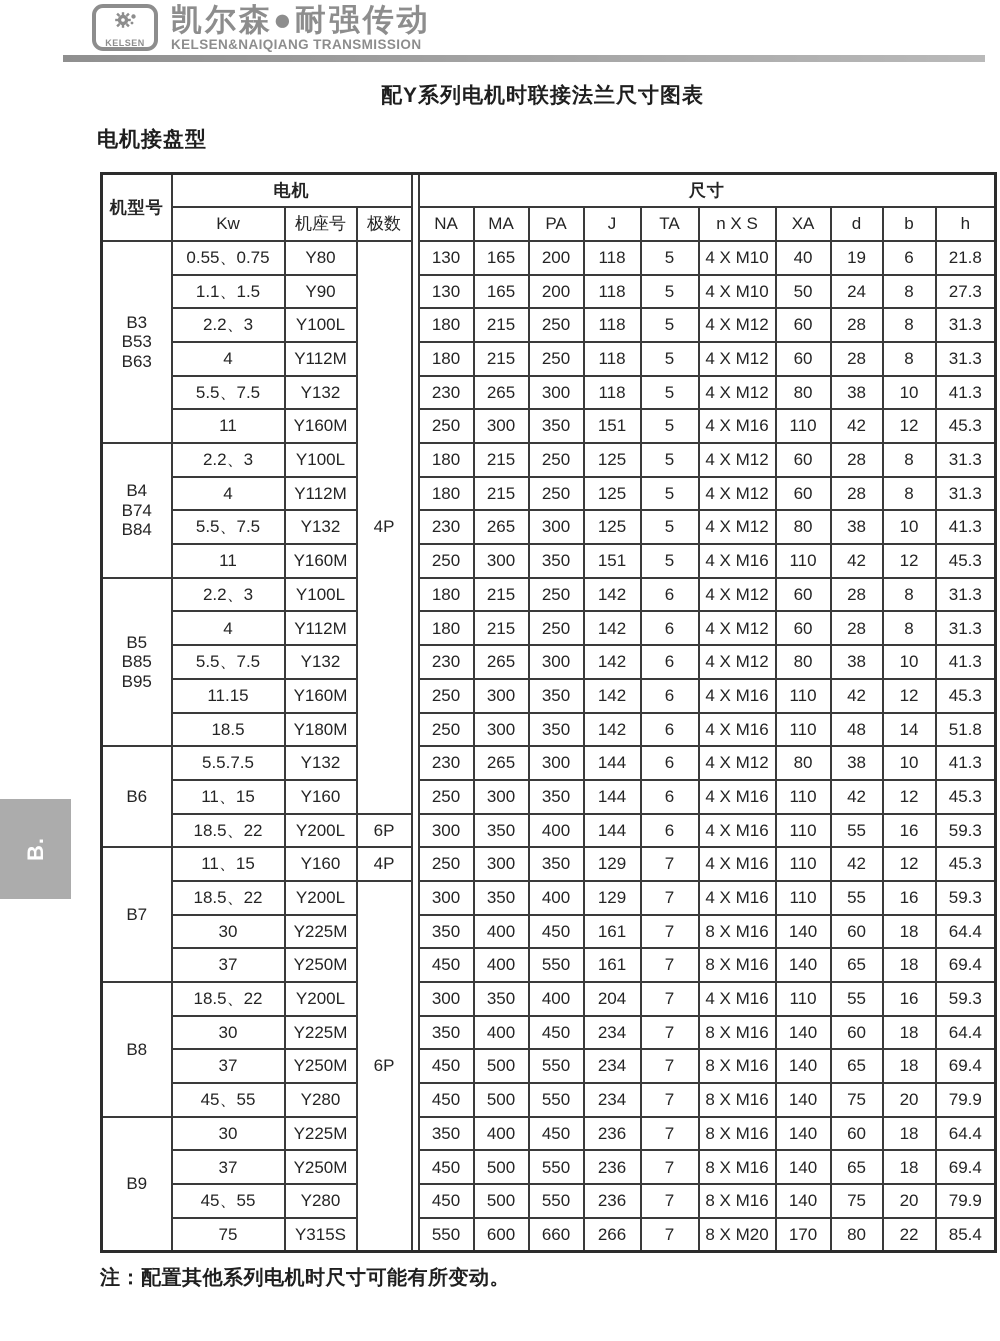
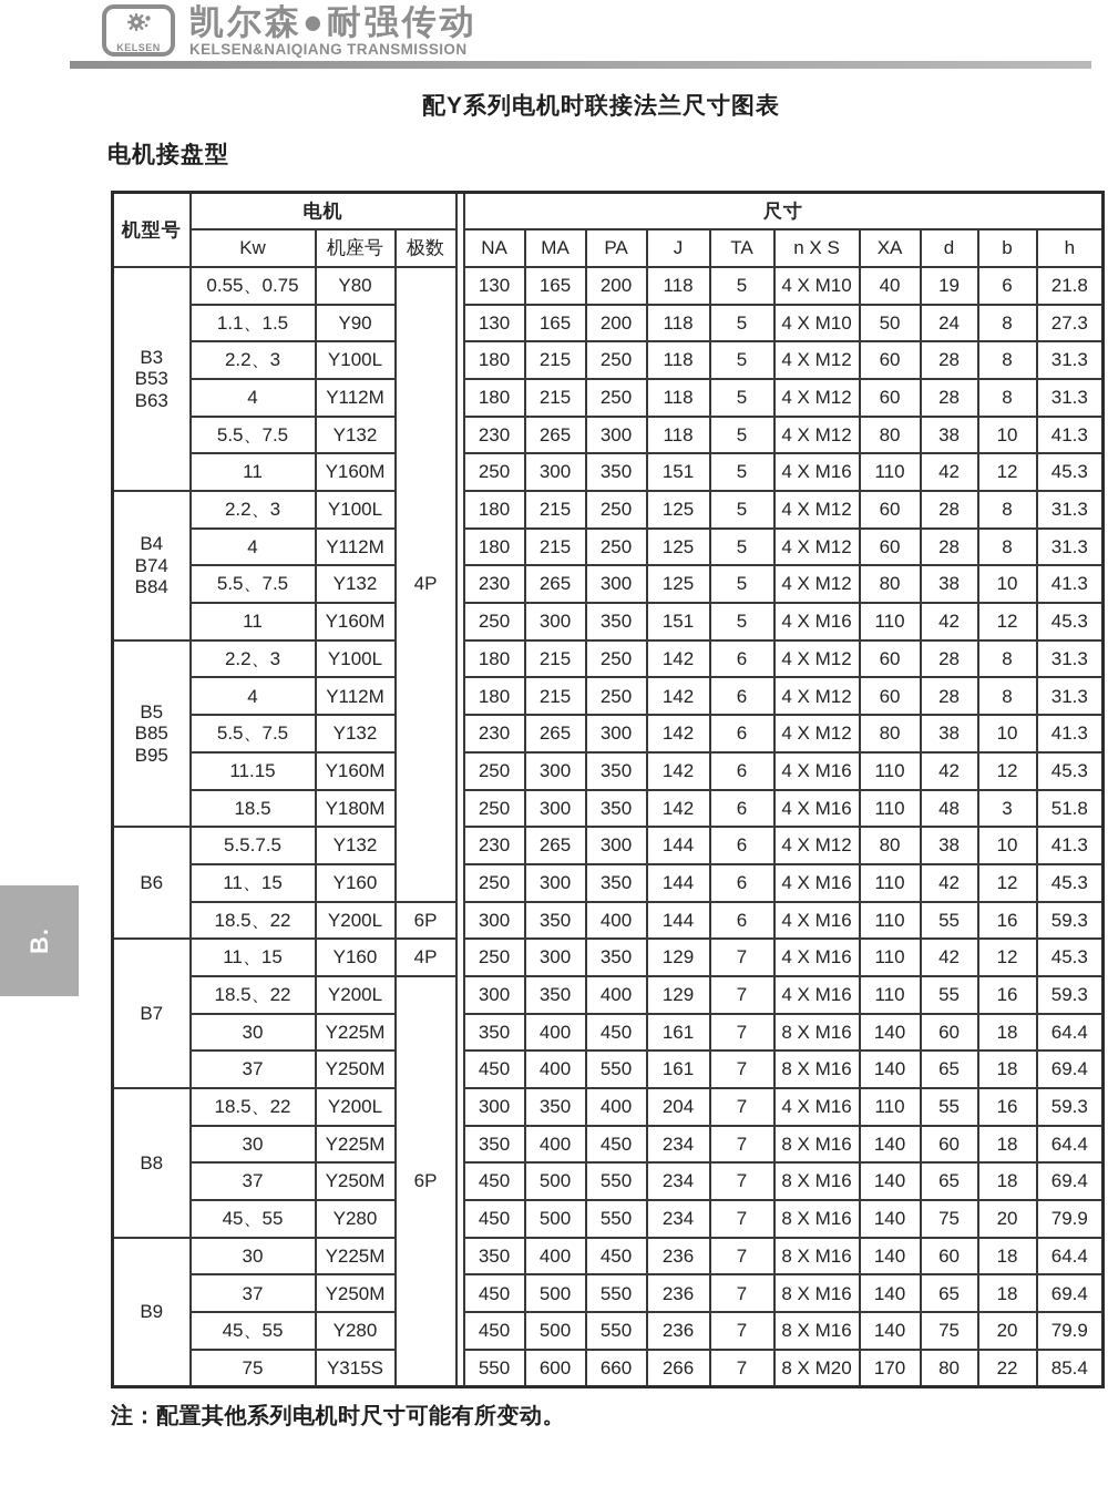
  KELSEN
  凯尔森●耐强传动
  KELSEN&NAIQIANG TRANSMISSION
  配Y系列电机时联接法兰尺寸图表
  电机接盘型
  机型号	电机		尺寸
  Kw	机座号	极数	NA	MA	PA	J	TA	n X S	XA	d	b	h
  B3 B53 B63	0.55、0.75	Y80	4P	130	165	200	118	5	4 X M10	40	19	6	21.8
  1.1、1.5	Y90	130	165	200	118	5	4 X M10	50	24	8	27.3
  2.2、3	Y100L	180	215	250	118	5	4 X M12	60	28	8	31.3
  4	Y112M	180	215	250	118	5	4 X M12	60	28	8	31.3
  5.5、7.5	Y132	230	265	300	118	5	4 X M12	80	38	10	41.3
  11	Y160M	250	300	350	151	5	4 X M16	110	42	12	45.3
  B4 B74 B84	2.2、3	Y100L	180	215	250	125	5	4 X M12	60	28	8	31.3
  4	Y112M	180	215	250	125	5	4 X M12	60	28	8	31.3
  5.5、7.5	Y132	230	265	300	125	5	4 X M12	80	38	10	41.3
  11	Y160M	250	300	350	151	5	4 X M16	110	42	12	45.3
  B5 B85 B95	2.2、3	Y100L	180	215	250	142	6	4 X M12	60	28	8	31.3
  4	Y112M	180	215	250	142	6	4 X M12	60	28	8	31.3
  5.5、7.5	Y132	230	265	300	142	6	4 X M12	80	38	10	41.3
  11.15	Y160M	250	300	350	142	6	4 X M16	110	42	12	45.3
- 18.5	Y180M	250	300	350	142	6	4 X M16	110	48	14	51.8
+ 18.5	Y180M	250	300	350	142	6	4 X M16	110	48	3	51.8
  B6	5.5.7.5	Y132	230	265	300	144	6	4 X M12	80	38	10	41.3
  11、15	Y160	250	300	350	144	6	4 X M16	110	42	12	45.3
  18.5、22	Y200L	6P	300	350	400	144	6	4 X M16	110	55	16	59.3
  B7	11、15	Y160	4P	250	300	350	129	7	4 X M16	110	42	12	45.3
  18.5、22	Y200L	6P	300	350	400	129	7	4 X M16	110	55	16	59.3
  30	Y225M	350	400	450	161	7	8 X M16	140	60	18	64.4
  37	Y250M	450	400	550	161	7	8 X M16	140	65	18	69.4
  B8	18.5、22	Y200L	300	350	400	204	7	4 X M16	110	55	16	59.3
  30	Y225M	350	400	450	234	7	8 X M16	140	60	18	64.4
  37	Y250M	450	500	550	234	7	8 X M16	140	65	18	69.4
  45、55	Y280	450	500	550	234	7	8 X M16	140	75	20	79.9
  B9	30	Y225M	350	400	450	236	7	8 X M16	140	60	18	64.4
  37	Y250M	450	500	550	236	7	8 X M16	140	65	18	69.4
  45、55	Y280	450	500	550	236	7	8 X M16	140	75	20	79.9
  75	Y315S	550	600	660	266	7	8 X M20	170	80	22	85.4
  注：配置其他系列电机时尺寸可能有所变动。
